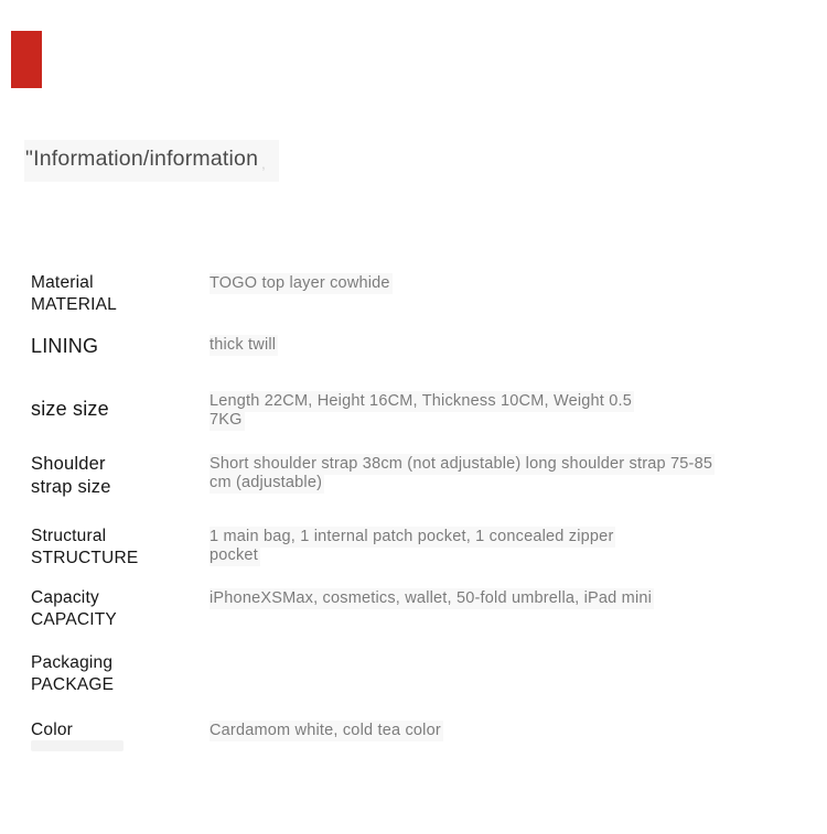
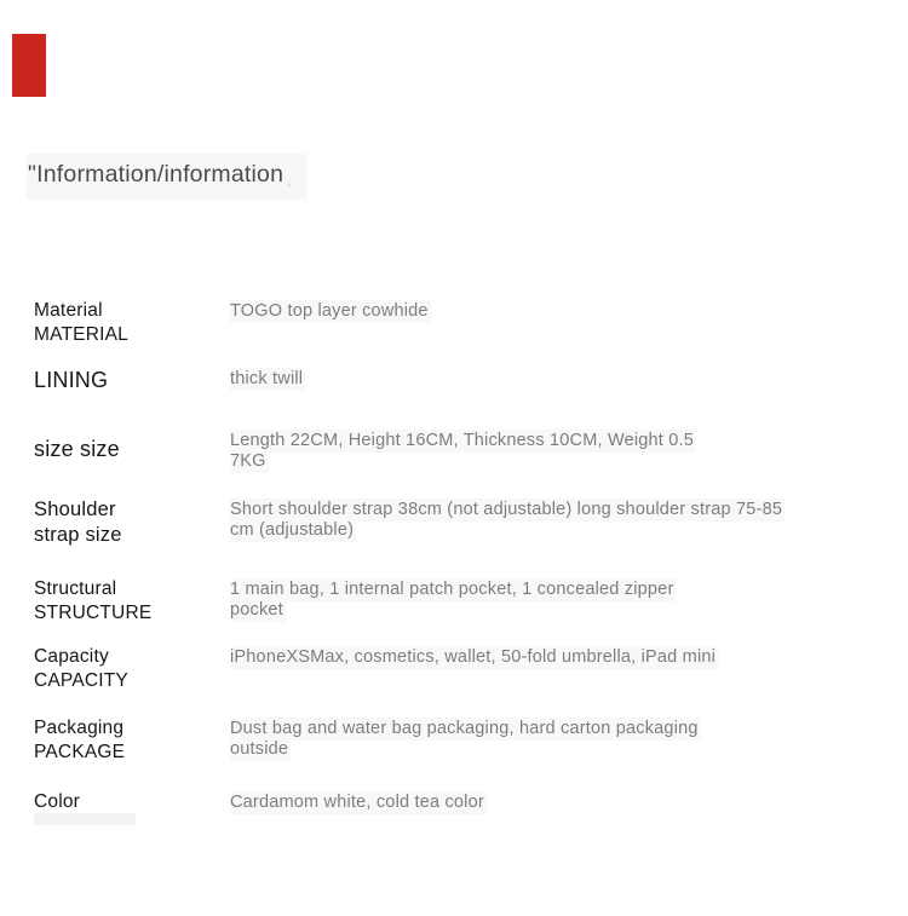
  "Information/information ,
  Material
  MATERIAL
  TOGO top layer cowhide
  LINING
  thick twill
  size size
  Length 22CM, Height 16CM, Thickness 10CM, Weight 0.5
  7KG
  Shoulder
  strap size
  Short shoulder strap 38cm (not adjustable) long shoulder strap 75-85
  cm (adjustable)
  Structural
  STRUCTURE
  1 main bag, 1 internal patch pocket, 1 concealed zipper
  pocket
  Capacity
  CAPACITY
  iPhoneXSMax, cosmetics, wallet, 50-fold umbrella, iPad mini
  Packaging
  PACKAGE
+ Dust bag and water bag packaging, hard carton packaging
+ outside
  Color
  Cardamom white, cold tea color
